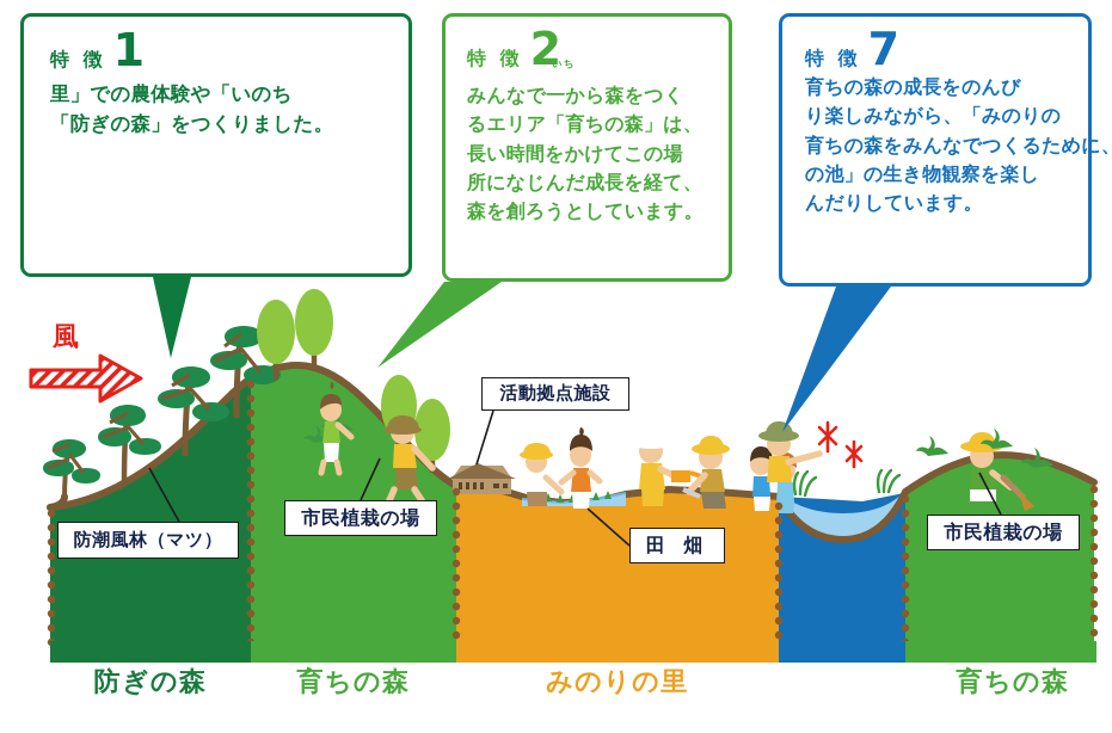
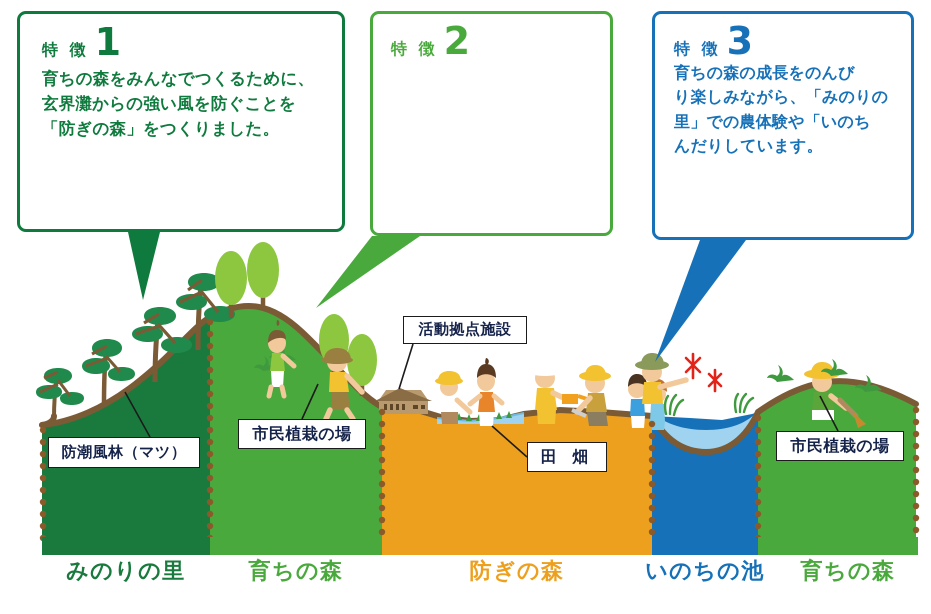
  特 徴
  1
- 里」での農体験や「いのち
+ 育ちの森をみんなでつくるために、
+ 玄界灘からの強い風を防ぐことを
  「防ぎの森」をつくりました。
  特 徴
  2
- いち
- みんなで一から森をつく
- るエリア「育ちの森」は、
- 長い時間をかけてこの場
- 所になじんだ成長を経て、
- 森を創ろうとしています。
  特 徴
- 7
+ 3
  育ちの森の成長をのんび
  り楽しみながら、「みのりの
- 育ちの森をみんなでつくるために、
+ 里」での農体験や「いのち
- の池」の生き物観察を楽し
  んだりしています。
- 風
  防潮風林（マツ）
  市民植栽の場
  活動拠点施設
  田 畑
  市民植栽の場
- 防ぎの森
+ みのりの里
  育ちの森
- みのりの里
+ 防ぎの森
+ いのちの池
  育ちの森
